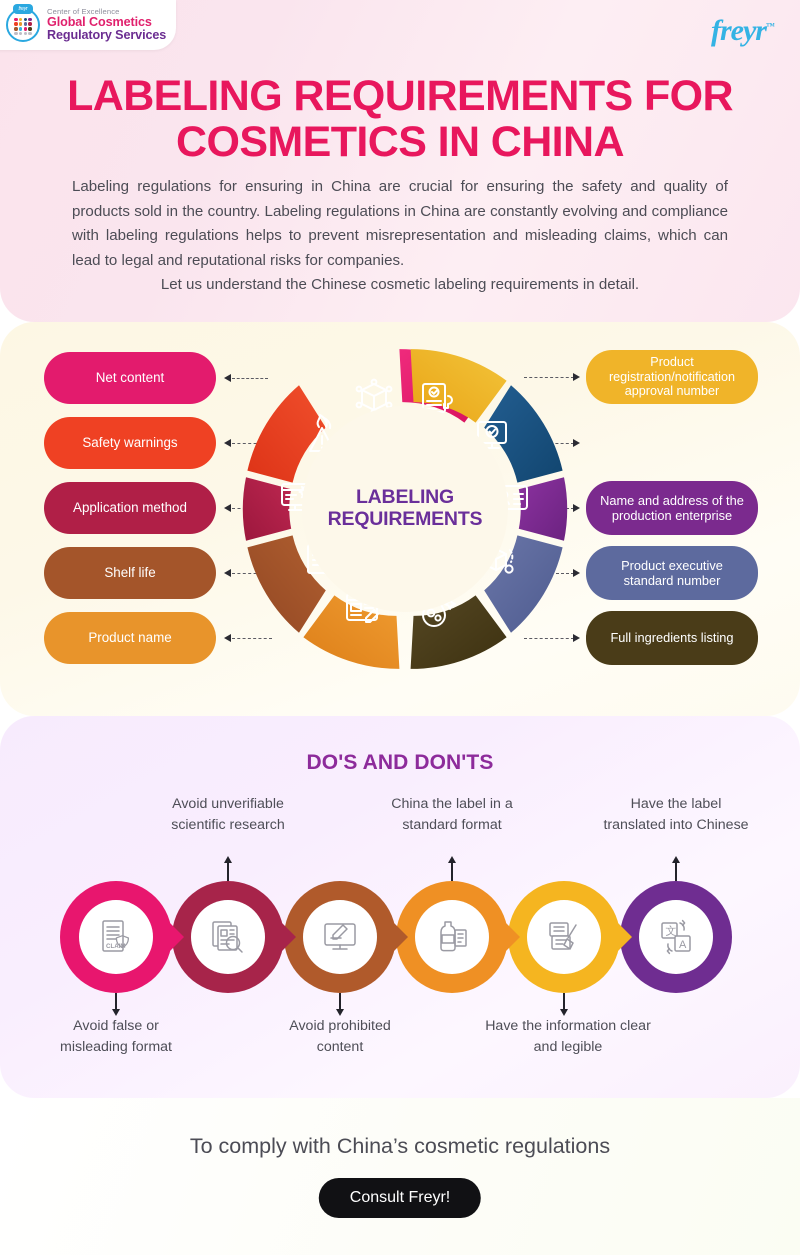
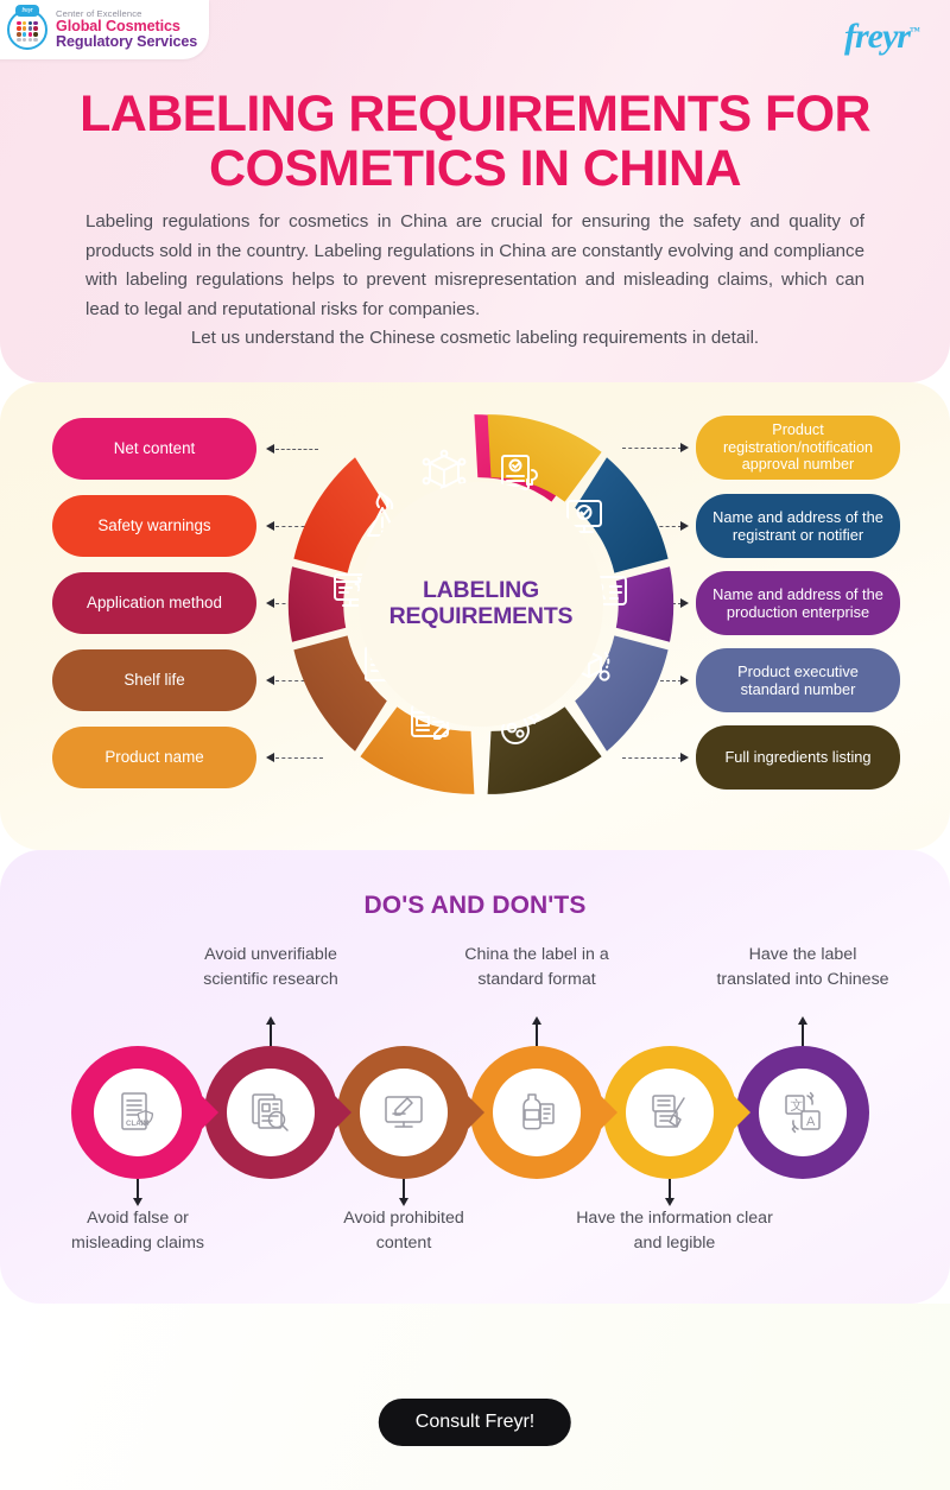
  Center of Excellence
  Global Cosmetics
  Regulatory Services
  freyr™
  LABELING REQUIREMENTS FOR COSMETICS IN CHINA
- Labeling regulations for ensuring in China are crucial for ensuring the safety and quality of products sold in the country. Labeling regulations in China are constantly evolving and compliance with labeling regulations helps to prevent misrepresentation and misleading claims, which can lead to legal and reputational risks for companies.
+ Labeling regulations for cosmetics in China are crucial for ensuring the safety and quality of products sold in the country. Labeling regulations in China are constantly evolving and compliance with labeling regulations helps to prevent misrepresentation and misleading claims, which can lead to legal and reputational risks for companies.
  Let us understand the Chinese cosmetic labeling requirements in detail.
  Net content
  Safety warnings
  Application method
  Shelf life
  Product name
  Product registration/notification approval number
+ Name and address of the registrant or notifier
  Name and address of the production enterprise
  Product executive standard number
  Full ingredients listing
  LABELING
  REQUIREMENTS
  DO'S AND DON'TS
  文
  A
  Avoid unverifiable scientific research
  China the label in a standard format
  Have the label translated into Chinese
- Avoid false or misleading format
+ Avoid false or misleading claims
  Avoid prohibited content
  Have the information clear and legible
- To comply with China’s cosmetic regulations
  Consult Freyr!
